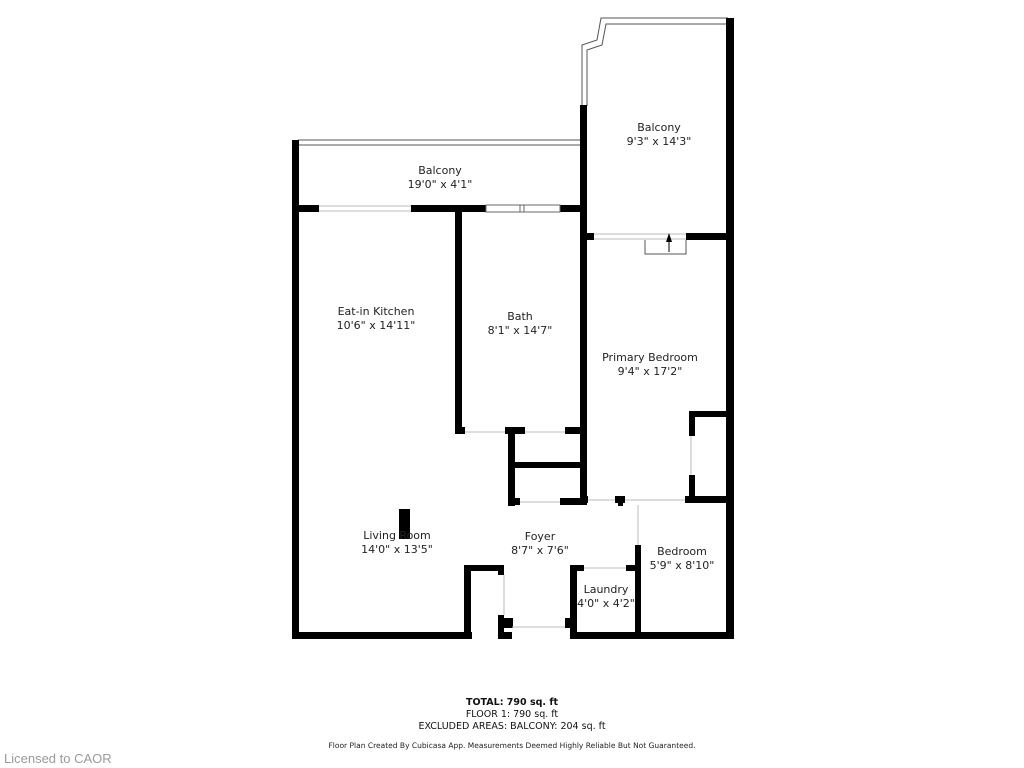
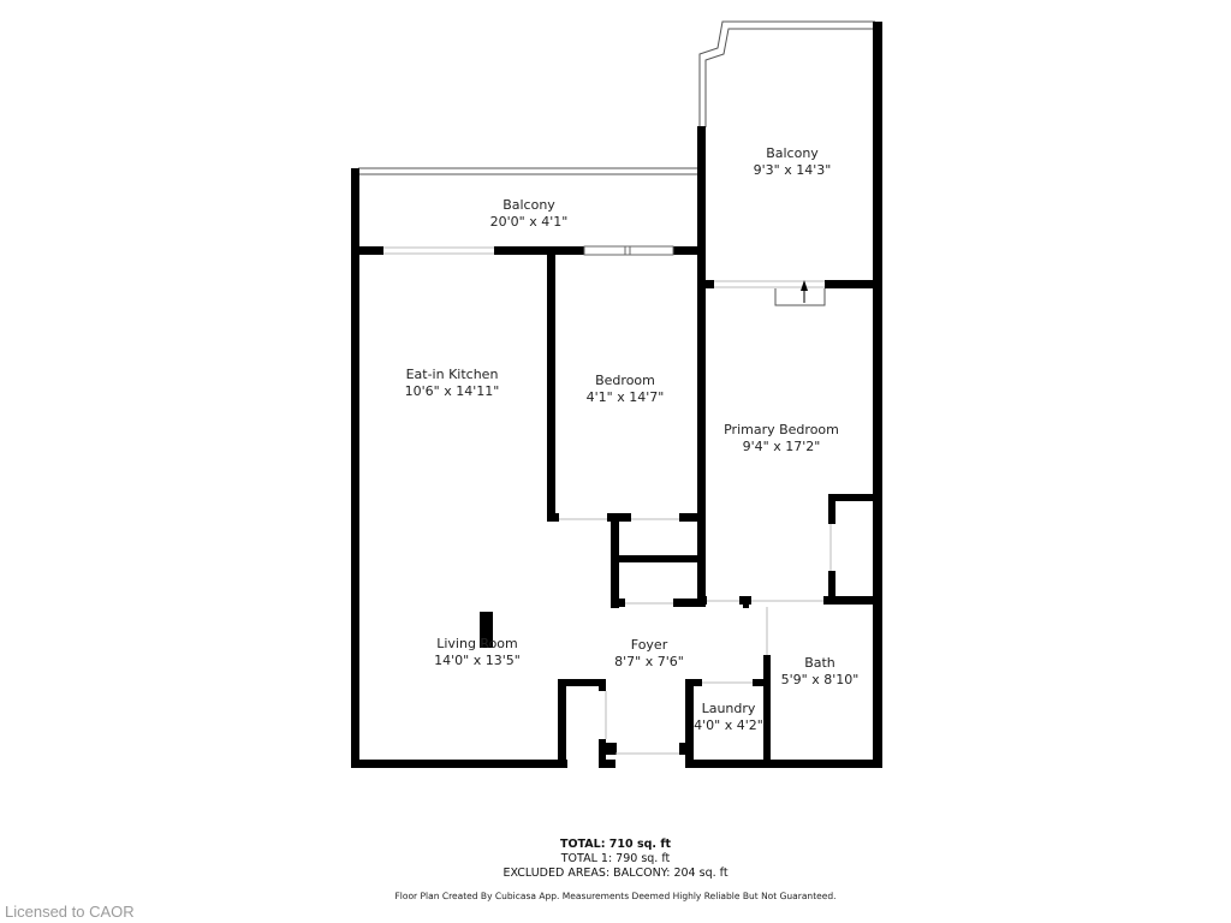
  Balcony
  9'3" x 14'3"
  Balcony
- 19'0" x 4'1"
+ 20'0" x 4'1"
  Eat-in Kitchen
  10'6" x 14'11"
- Bath
+ Bedroom
- 8'1" x 14'7"
+ 4'1" x 14'7"
  Primary Bedroom
  9'4" x 17'2"
  Living Room
  14'0" x 13'5"
  Foyer
  8'7" x 7'6"
- Bedroom
+ Bath
  5'9" x 8'10"
  Laundry
  4'0" x 4'2"
- TOTAL: 790 sq. ft
+ TOTAL: 710 sq. ft
- FLOOR 1: 790 sq. ft
+ TOTAL 1: 790 sq. ft
  EXCLUDED AREAS: BALCONY: 204 sq. ft
  Floor Plan Created By Cubicasa App. Measurements Deemed Highly Reliable But Not Guaranteed.
  Licensed to CAOR
